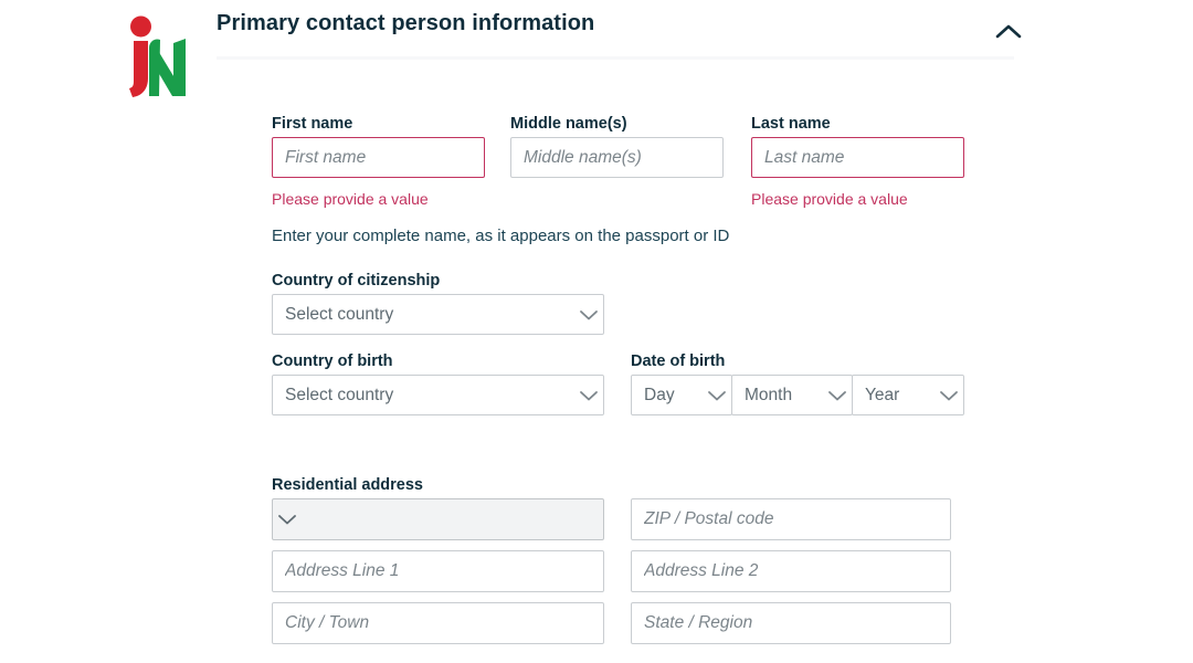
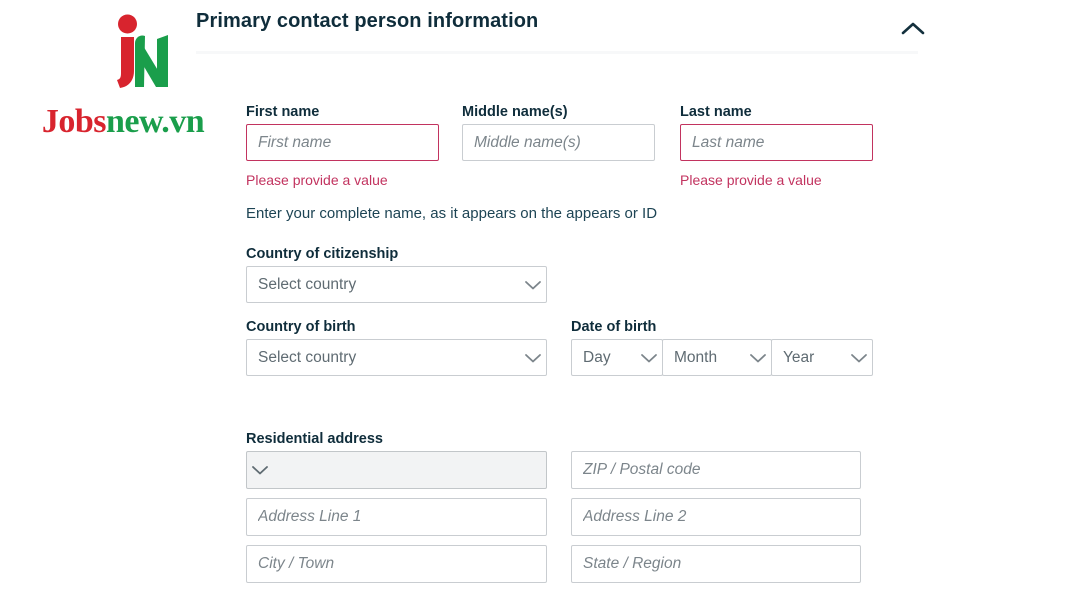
+ Jobsnew.vn
  Primary contact person information
  First name
  First name
  Please provide a value
  Middle name(s)
  Middle name(s)
  Last name
  Last name
  Please provide a value
- Enter your complete name, as it appears on the passport or ID
+ Enter your complete name, as it appears on the appears or ID
  Country of citizenship
  Select country
  Country of birth
  Select country
  Date of birth
  Day
  Month
  Year
  Residential address
  ZIP / Postal code
  Address Line 1
  Address Line 2
  City / Town
  State / Region
